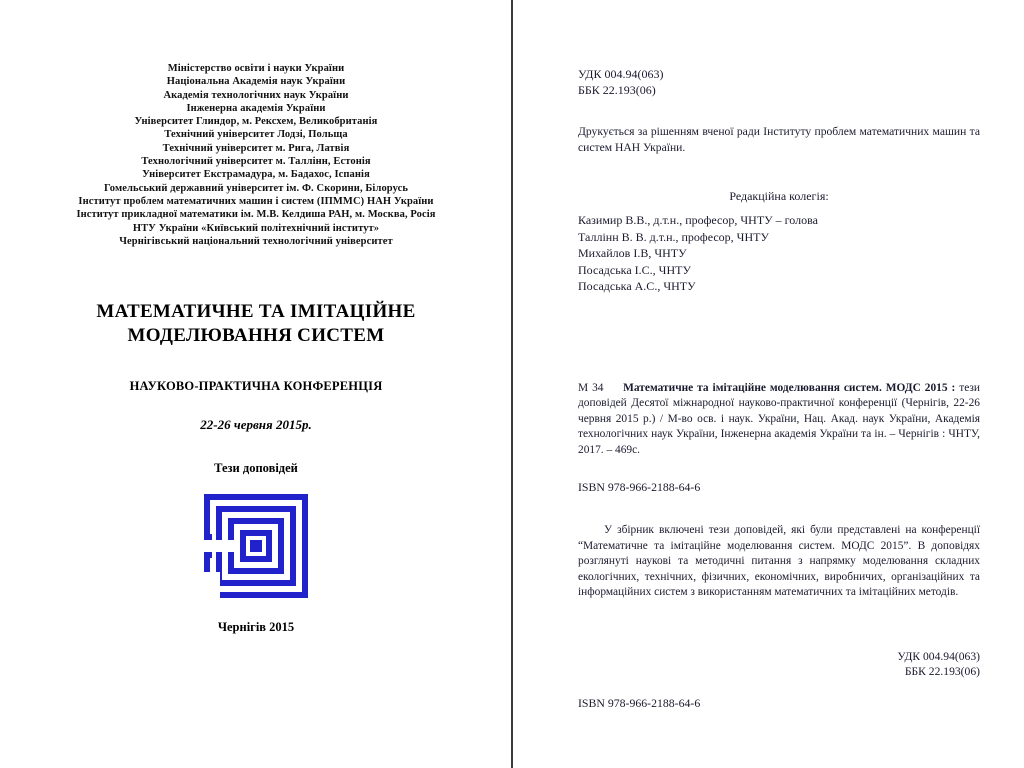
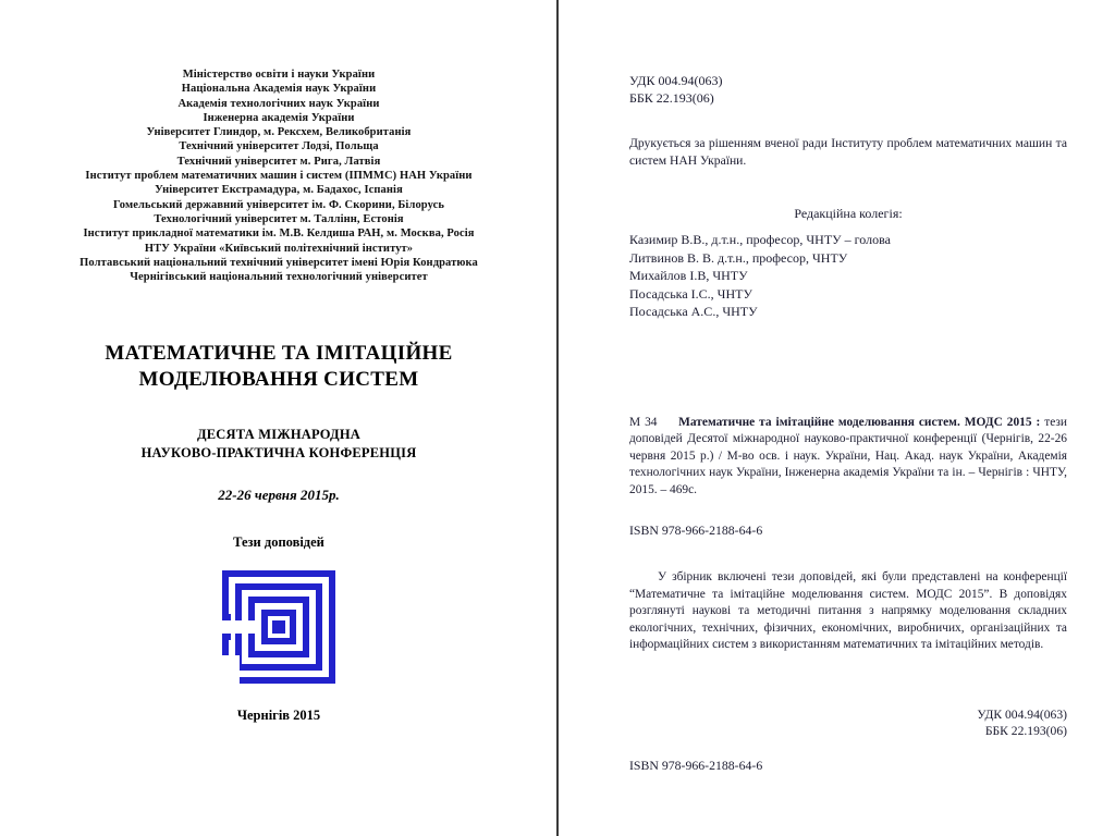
  Міністерство освіти і науки України
  Національна Академія наук України
  Академія технологічних наук України
  Інженерна академія України
  Університет Глиндор, м. Рексхем, Великобританія
  Технічний університет Лодзі, Польща
  Технічний університет м. Рига, Латвія
- Технологічний університет м. Таллінн, Естонія
+ Інститут проблем математичних машин і систем (ІПММС) НАН України
  Університет Екстрамадура, м. Бадахос, Іспанія
  Гомельський державний університет ім. Ф. Скорини, Білорусь
- Інститут проблем математичних машин і систем (ІПММС) НАН України
+ Технологічний університет м. Таллінн, Естонія
  Інститут прикладної математики ім. М.В. Келдиша РАН, м. Москва, Росія
  НТУ України «Київський політехнічний інститут»
+ Полтавський національний технічний університет імені Юрія Кондратюка
  Чернігівський національний технологічний університет
  МАТЕМАТИЧНЕ ТА ІМІТАЦІЙНЕ
  МОДЕЛЮВАННЯ СИСТЕМ
+ ДЕСЯТА МІЖНАРОДНА
  НАУКОВО-ПРАКТИЧНА КОНФЕРЕНЦІЯ
  22-26 червня 2015р.
  Тези доповідей
  Чернігів 2015
  УДК 004.94(063)
  ББК 22.193(06)
  Друкується за рішенням вченої ради Інституту проблем математичних машин та систем НАН України.
  Редакційна колегія:
  Казимир В.В., д.т.н., професор, ЧНТУ – голова
- Таллінн В. В. д.т.н., професор, ЧНТУ
+ Литвинов В. В. д.т.н., професор, ЧНТУ
  Михайлов І.В, ЧНТУ
  Посадська І.С., ЧНТУ
  Посадська А.С., ЧНТУ
- М 34 Математичне та імітаційне моделювання систем. МОДС 2015 : тези доповідей Десятої міжнародної науково-практичної конференції (Чернігів, 22-26 червня 2015 р.) / М-во осв. і наук. України, Нац. Акад. наук України, Академія технологічних наук України, Інженерна академія України та ін. – Чернігів : ЧНТУ, 2017. – 469с.
+ М 34 Математичне та імітаційне моделювання систем. МОДС 2015 : тези доповідей Десятої міжнародної науково-практичної конференції (Чернігів, 22-26 червня 2015 р.) / М-во осв. і наук. України, Нац. Акад. наук України, Академія технологічних наук України, Інженерна академія України та ін. – Чернігів : ЧНТУ, 2015. – 469с.
  ISBN 978-966-2188-64-6
  У збірник включені тези доповідей, які були представлені на конференції “Математичне та імітаційне моделювання систем. МОДС 2015”. В доповідях розглянуті наукові та методичні питання з напрямку моделювання складних екологічних, технічних, фізичних, економічних, виробничих, організаційних та інформаційних систем з використанням математичних та імітаційних методів.
  УДК 004.94(063)
  ББК 22.193(06)
  ISBN 978-966-2188-64-6
